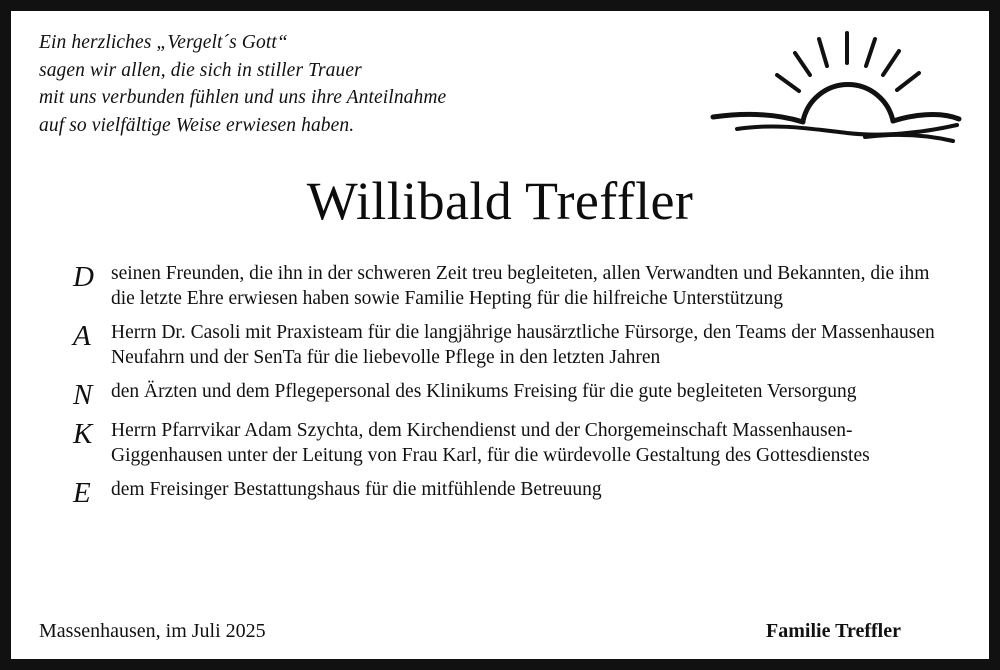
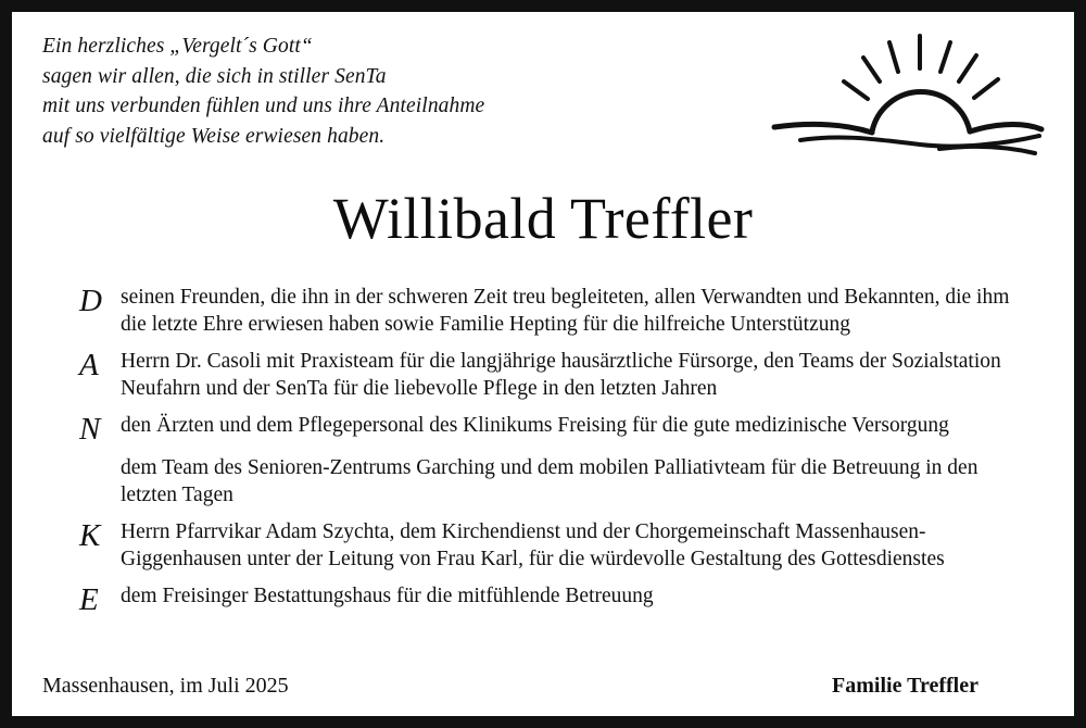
  Ein herzliches „Vergelt´s Gott“
- sagen wir allen, die sich in stiller Trauer
+ sagen wir allen, die sich in stiller SenTa
  mit uns verbunden fühlen und uns ihre Anteilnahme
  auf so vielfältige Weise erwiesen haben.
  Willibald Treffler
  D
  seinen Freunden, die ihn in der schweren Zeit treu begleiteten, allen Verwandten und Bekannten, die ihm die letzte Ehre erwiesen haben sowie Familie Hepting für die hilfreiche Unterstützung
  A
- Herrn Dr. Casoli mit Praxisteam für die langjährige hausärztliche Fürsorge, den Teams der Massenhausen Neufahrn und der SenTa für die liebevolle Pflege in den letzten Jahren
+ Herrn Dr. Casoli mit Praxisteam für die langjährige hausärztliche Fürsorge, den Teams der Sozialstation Neufahrn und der SenTa für die liebevolle Pflege in den letzten Jahren
  N
- den Ärzten und dem Pflegepersonal des Klinikums Freising für die gute begleiteten Versorgung
+ den Ärzten und dem Pflegepersonal des Klinikums Freising für die gute medizinische Versorgung
+ dem Team des Senioren-Zentrums Garching und dem mobilen Palliativteam für die Betreuung in den letzten Tagen
  K
  Herrn Pfarrvikar Adam Szychta, dem Kirchendienst und der Chorgemeinschaft Massenhausen-Giggenhausen unter der Leitung von Frau Karl, für die würdevolle Gestaltung des Gottesdienstes
  E
  dem Freisinger Bestattungshaus für die mitfühlende Betreuung
  Massenhausen, im Juli 2025
  Familie Treffler
